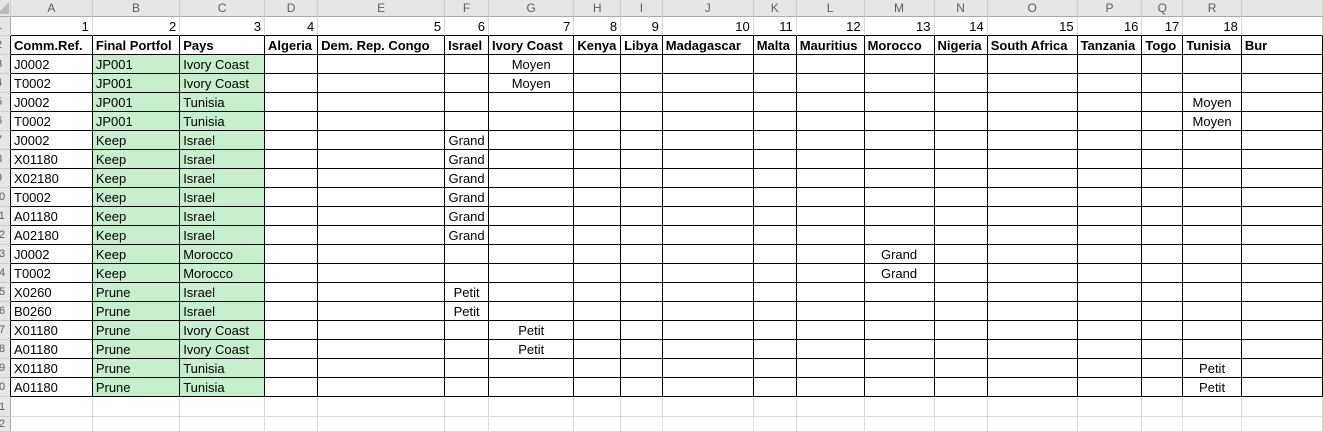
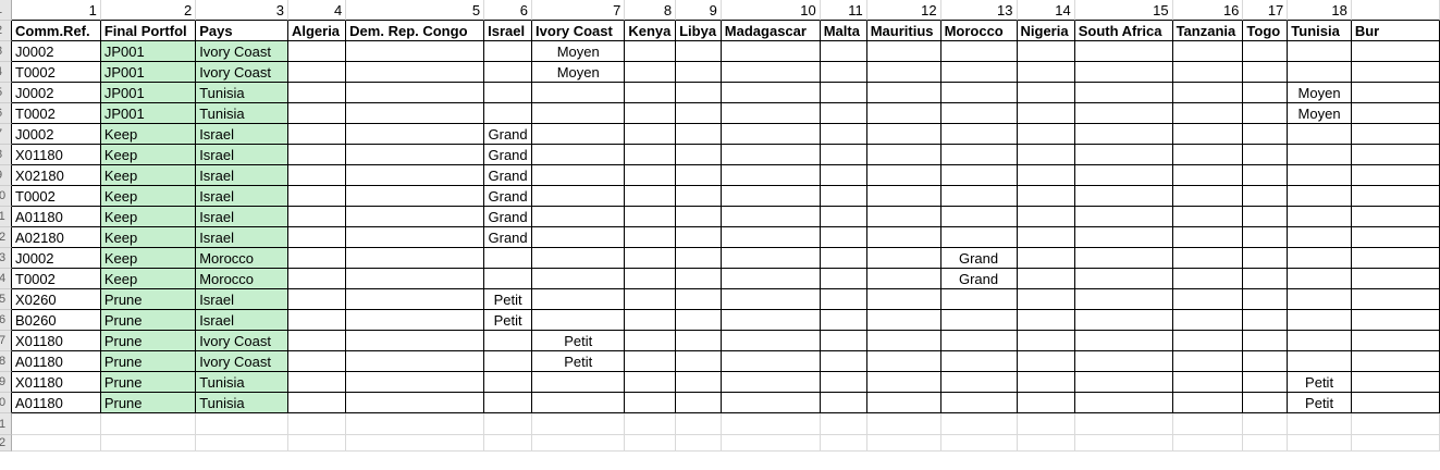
- 	A	B	C	D	E	F	G	H	I	J	K	L	M	N	O	P	Q	R
  	1	2	3	4	5	6	7	8	9	10	11	12	13	14	15	16	17	18
  	Comm.Ref.	Final Portfol	Pays	Algeria	Dem. Rep. Congo	Israel	Ivory Coast	Kenya	Libya	Madagascar	Malta	Mauritius	Morocco	Nigeria	South Africa	Tanzania	Togo	Tunisia	Bur
  	J0002	JP001	Ivory Coast				Moyen
  	T0002	JP001	Ivory Coast				Moyen
  	J0002	JP001	Tunisia															Moyen
  	T0002	JP001	Tunisia															Moyen
  	J0002	Keep	Israel			Grand
  	X01180	Keep	Israel			Grand
  	X02180	Keep	Israel			Grand
  0	T0002	Keep	Israel			Grand
  1	A01180	Keep	Israel			Grand
  2	A02180	Keep	Israel			Grand
  3	J0002	Keep	Morocco										Grand
  4	T0002	Keep	Morocco										Grand
  5	X0260	Prune	Israel			Petit
  6	B0260	Prune	Israel			Petit
  7	X01180	Prune	Ivory Coast				Petit
  8	A01180	Prune	Ivory Coast				Petit
  9	X01180	Prune	Tunisia															Petit
  0	A01180	Prune	Tunisia															Petit
